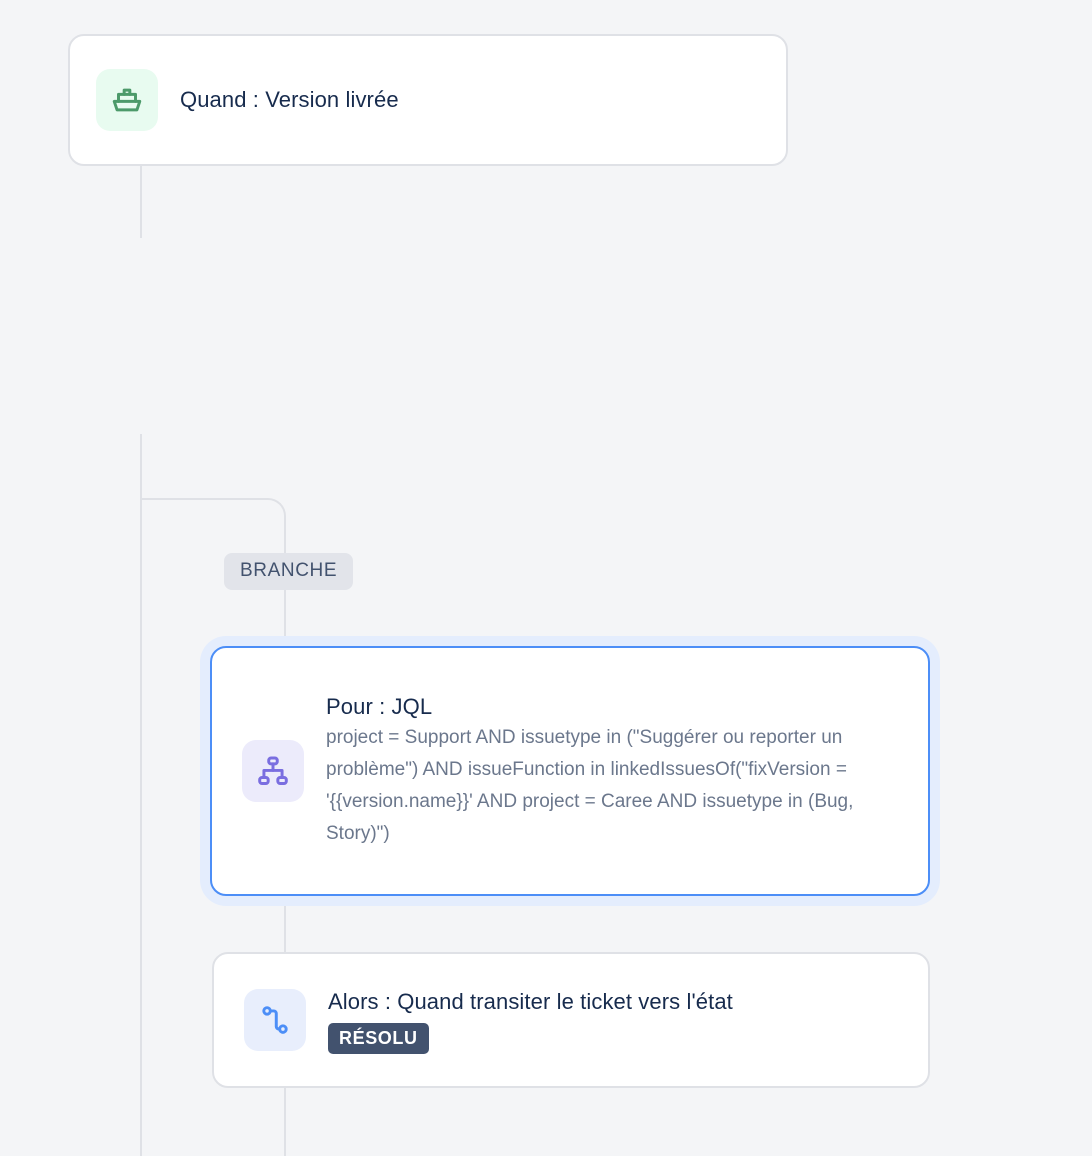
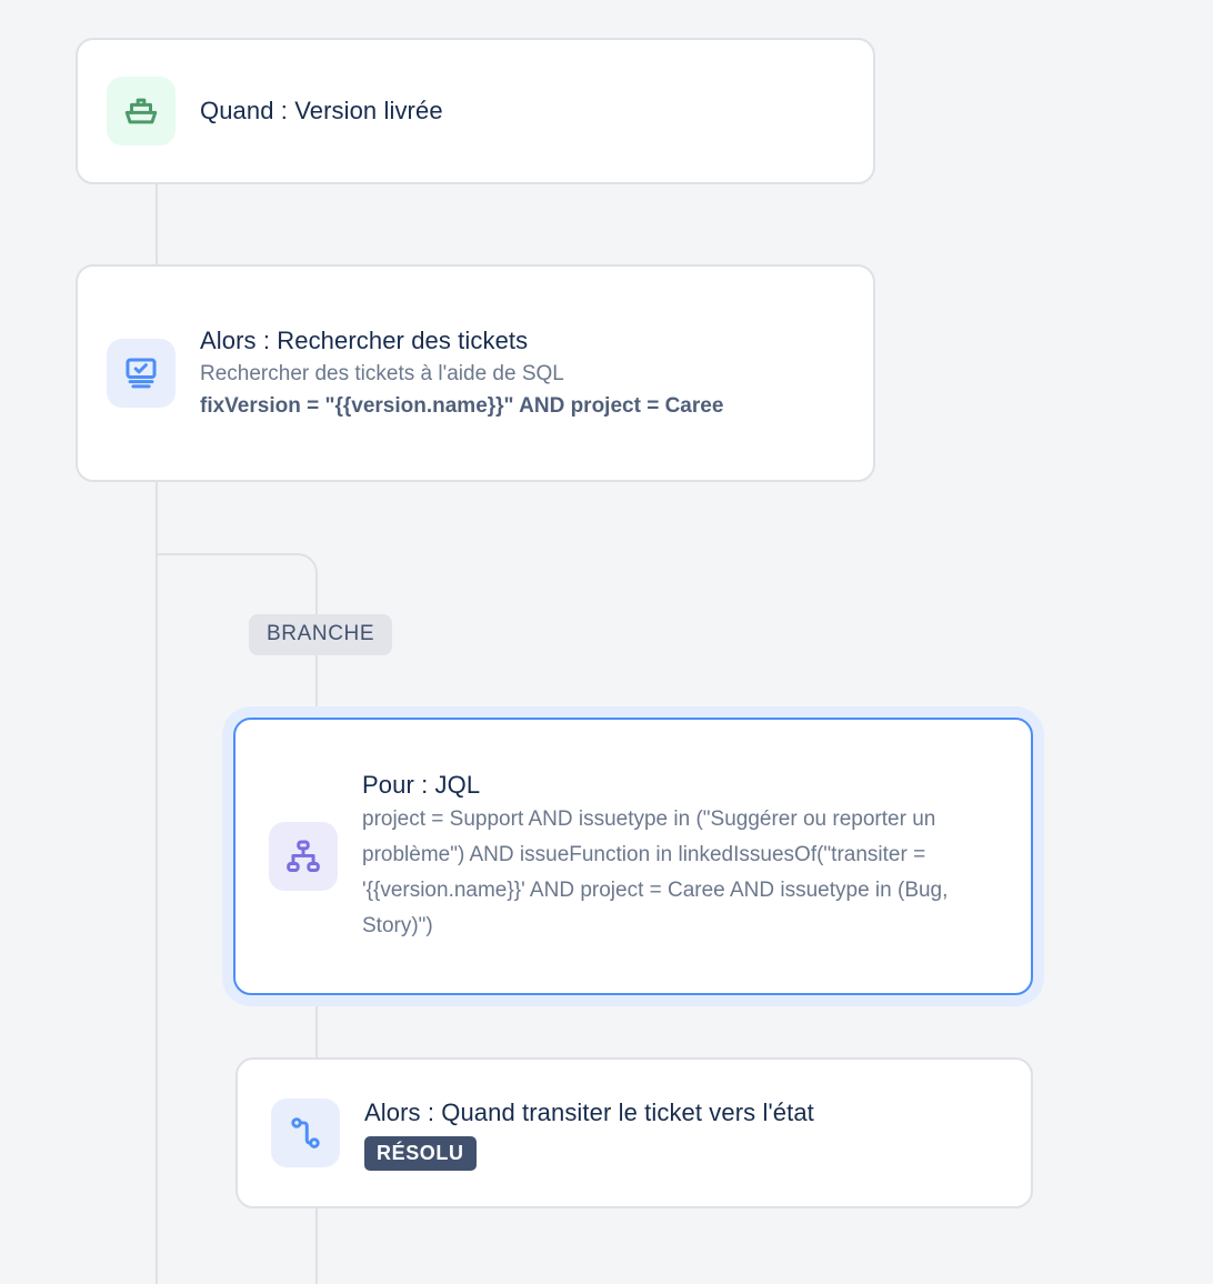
  Quand : Version livrée
+ Alors : Rechercher des tickets
+ Rechercher des tickets à l'aide de SQL
+ fixVersion = "{{version.name}}" AND project = Caree
  BRANCHE
  Pour : JQL
- project = Support AND issuetype in ("Suggérer ou reporter un problème") AND issueFunction in linkedIssuesOf("fixVersion = '{{version.name}}' AND project = Caree AND issuetype in (Bug, Story)")
+ project = Support AND issuetype in ("Suggérer ou reporter un problème") AND issueFunction in linkedIssuesOf("transiter = '{{version.name}}' AND project = Caree AND issuetype in (Bug, Story)")
  Alors : Quand transiter le ticket vers l'état
  RÉSOLU
